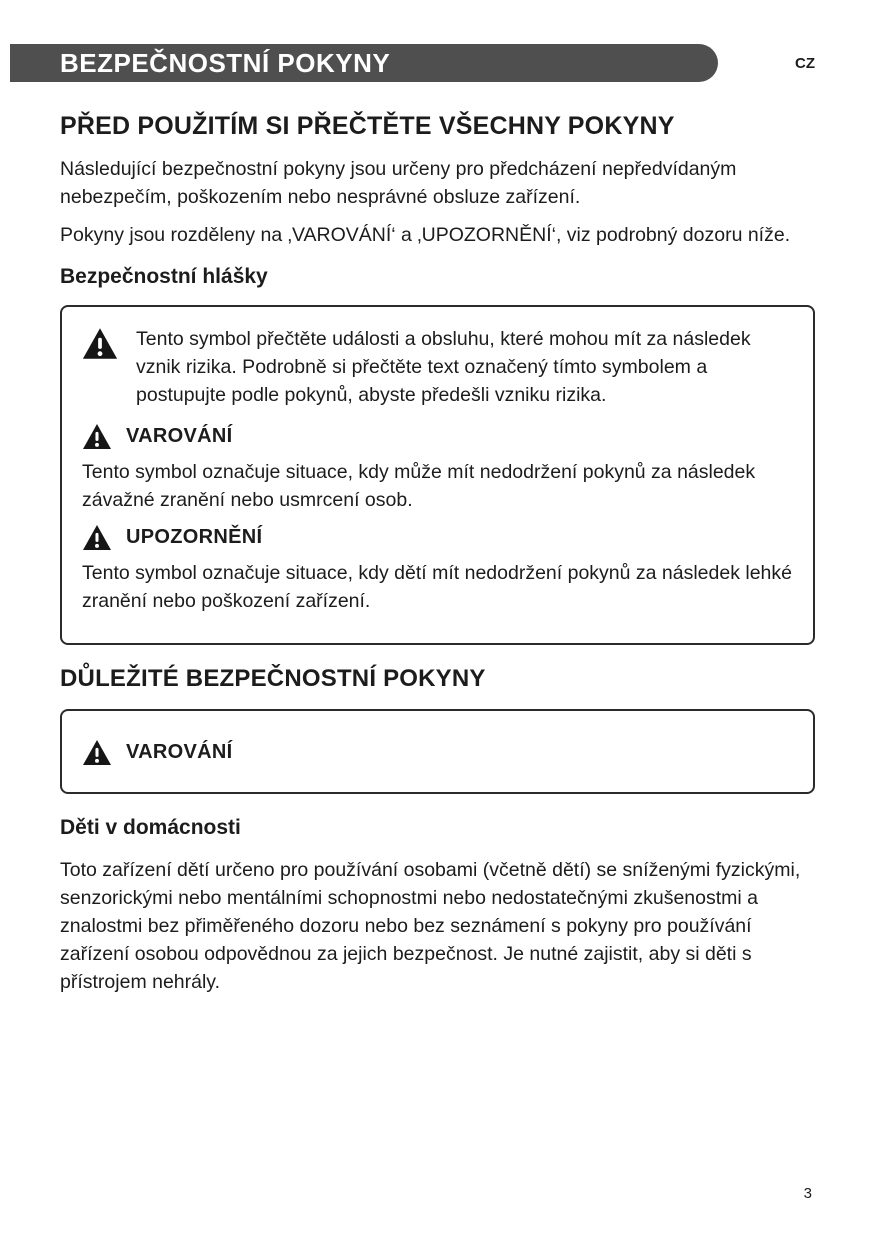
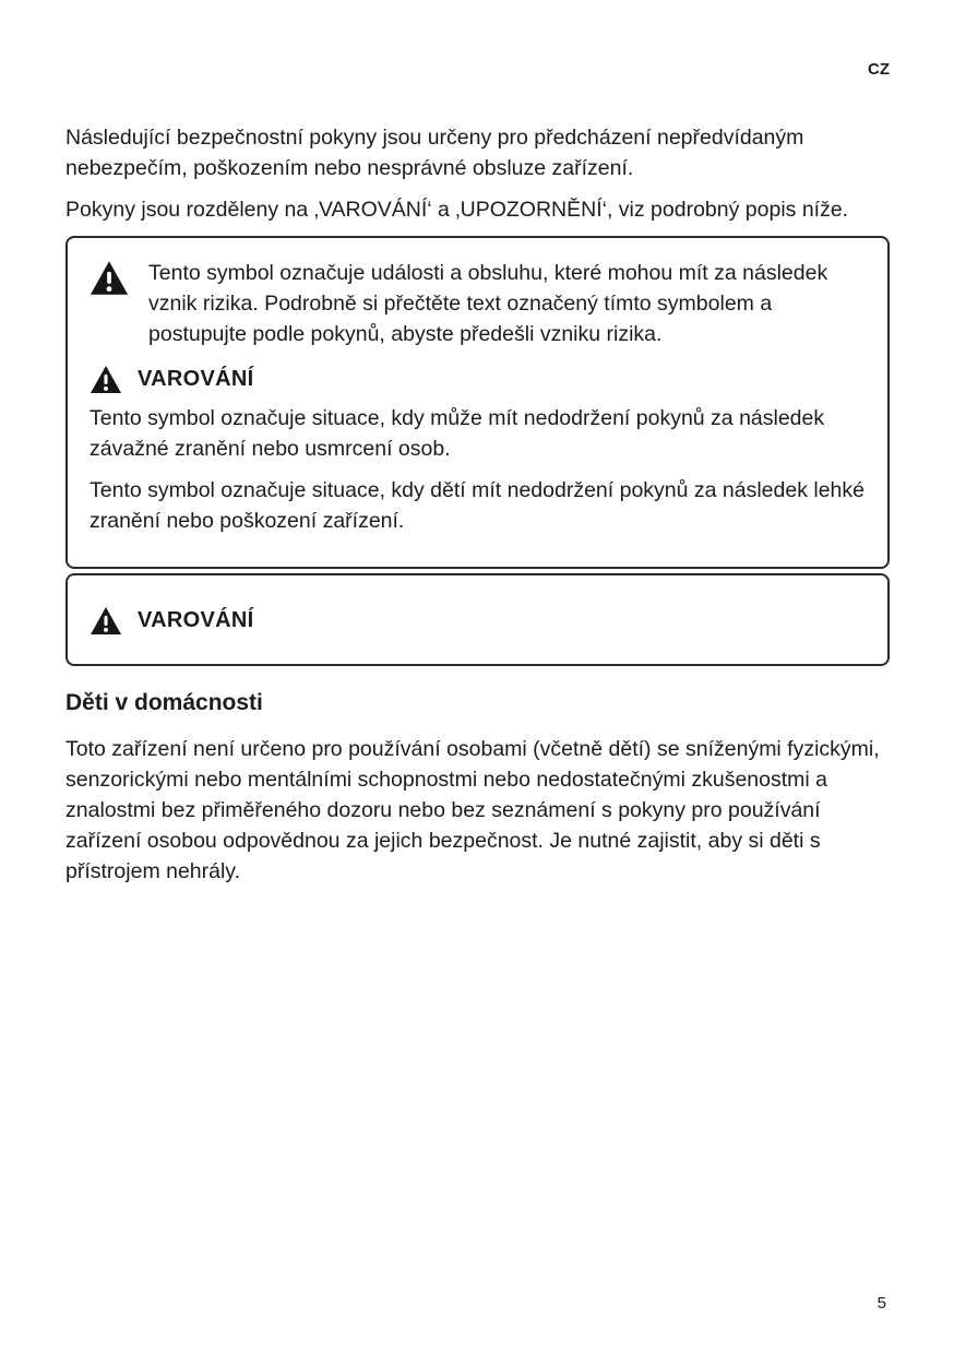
- BEZPEČNOSTNÍ POKYNY
  CZ
- PŘED POUŽITÍM SI PŘEČTĚTE VŠECHNY POKYNY
  Následující bezpečnostní pokyny jsou určeny pro předcházení nepředvídaným nebezpečím, poškozením nebo nesprávné obsluze zařízení.
- Pokyny jsou rozděleny na ‚VAROVÁNÍ‘ a ‚UPOZORNĚNÍ‘, viz podrobný dozoru níže.
+ Pokyny jsou rozděleny na ‚VAROVÁNÍ‘ a ‚UPOZORNĚNÍ‘, viz podrobný popis níže.
- Bezpečnostní hlášky
- Tento symbol přečtěte události a obsluhu, které mohou mít za následek vznik rizika. Podrobně si přečtěte text označený tímto symbolem a postupujte podle pokynů, abyste předešli vzniku rizika.
+ Tento symbol označuje události a obsluhu, které mohou mít za následek vznik rizika. Podrobně si přečtěte text označený tímto symbolem a postupujte podle pokynů, abyste předešli vzniku rizika.
  VAROVÁNÍ
  Tento symbol označuje situace, kdy může mít nedodržení pokynů za následek závažné zranění nebo usmrcení osob.
- UPOZORNĚNÍ
  Tento symbol označuje situace, kdy dětí mít nedodržení pokynů za následek lehké zranění nebo poškození zařízení.
- DŮLEŽITÉ BEZPEČNOSTNÍ POKYNY
  VAROVÁNÍ
  Děti v domácnosti
- Toto zařízení dětí určeno pro používání osobami (včetně dětí) se sníženými fyzickými, senzorickými nebo mentálními schopnostmi nebo nedostatečnými zkušenostmi a znalostmi bez přiměřeného dozoru nebo bez seznámení s pokyny pro používání zařízení osobou odpovědnou za jejich bezpečnost. Je nutné zajistit, aby si děti s přístrojem nehrály.
+ Toto zařízení není určeno pro používání osobami (včetně dětí) se sníženými fyzickými, senzorickými nebo mentálními schopnostmi nebo nedostatečnými zkušenostmi a znalostmi bez přiměřeného dozoru nebo bez seznámení s pokyny pro používání zařízení osobou odpovědnou za jejich bezpečnost. Je nutné zajistit, aby si děti s přístrojem nehrály.
- 3
+ 5
